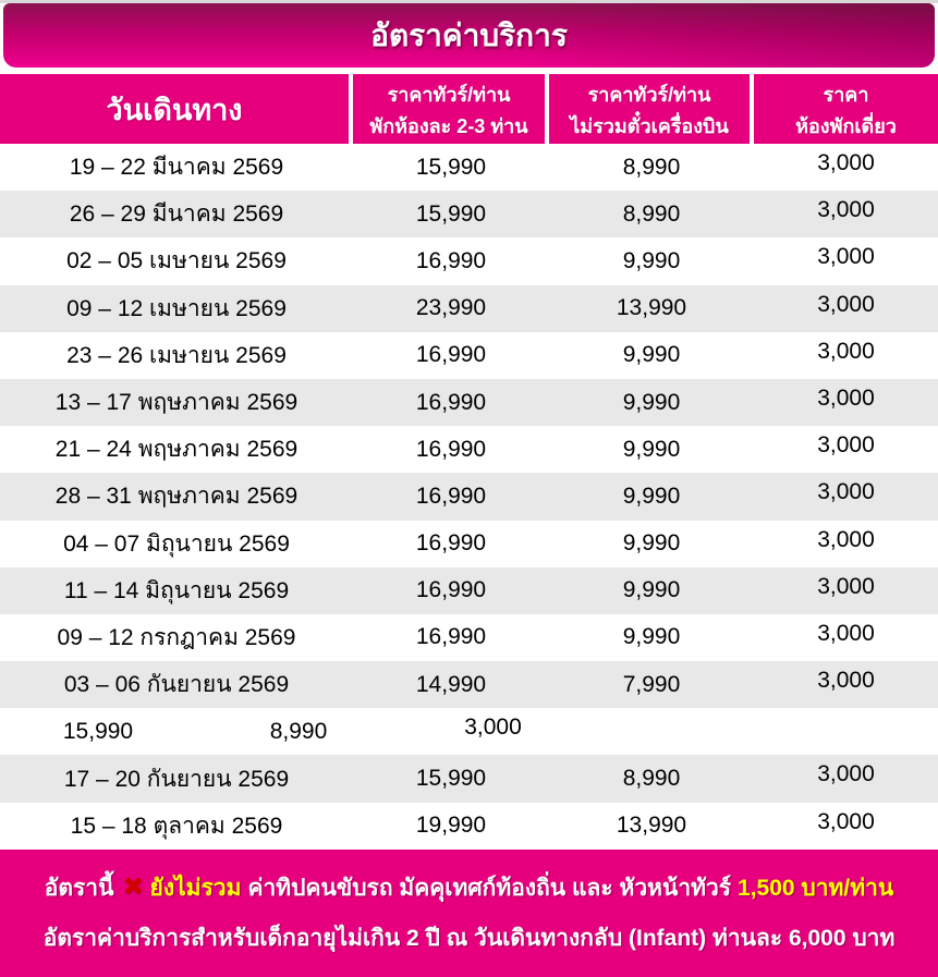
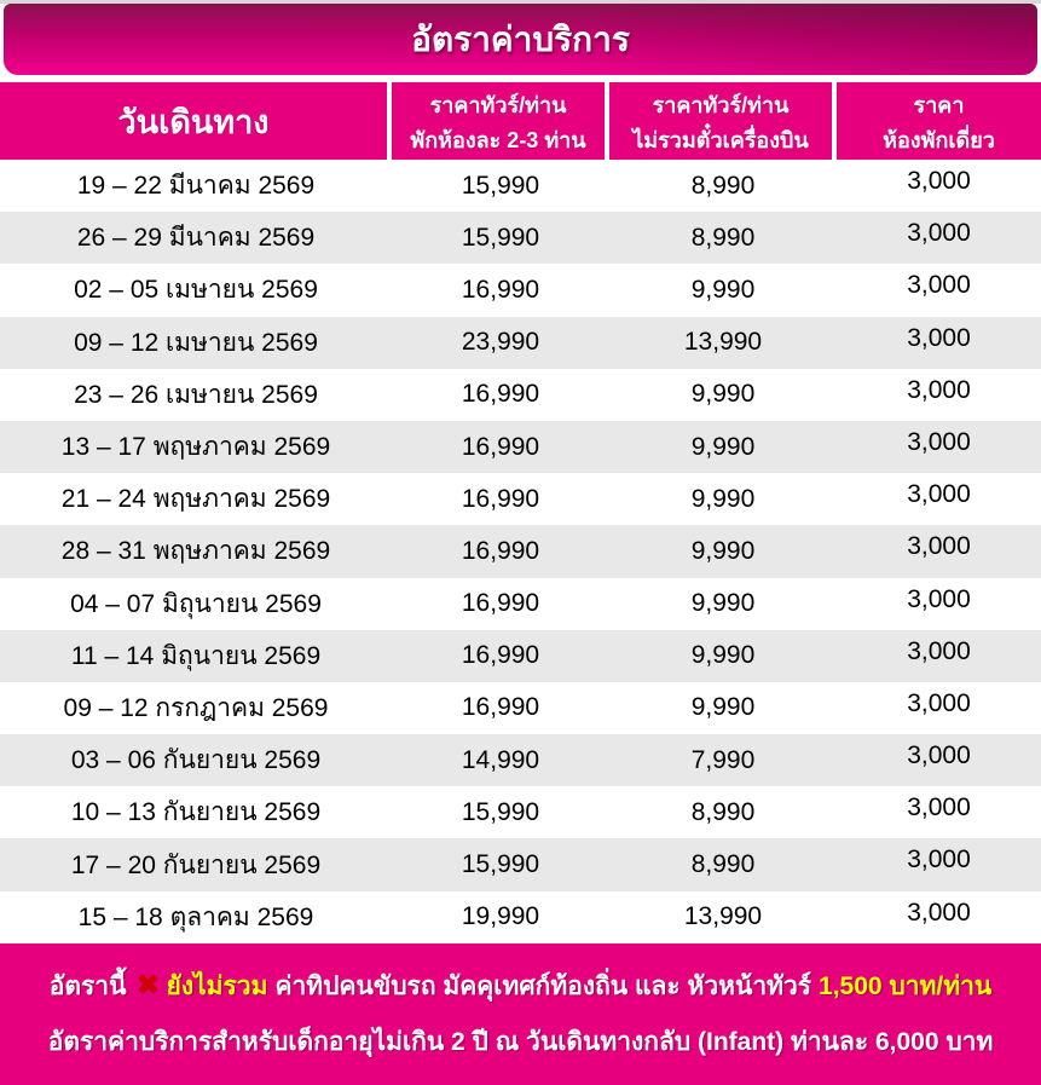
  อัตราค่าบริการ
  วันเดินทาง
  ราคาทัวร์/ท่าน
  พักห้องละ 2-3 ท่าน
  ราคาทัวร์/ท่าน
  ไม่รวมตั๋วเครื่องบิน
  ราคา
  ห้องพักเดี่ยว
  19 – 22 มีนาคม 2569
  15,990
  8,990
  3,000
  26 – 29 มีนาคม 2569
  15,990
  8,990
  3,000
  02 – 05 เมษายน 2569
  16,990
  9,990
  3,000
  09 – 12 เมษายน 2569
  23,990
  13,990
  3,000
  23 – 26 เมษายน 2569
  16,990
  9,990
  3,000
  13 – 17 พฤษภาคม 2569
  16,990
  9,990
  3,000
  21 – 24 พฤษภาคม 2569
  16,990
  9,990
  3,000
  28 – 31 พฤษภาคม 2569
  16,990
  9,990
  3,000
  04 – 07 มิถุนายน 2569
  16,990
  9,990
  3,000
  11 – 14 มิถุนายน 2569
  16,990
  9,990
  3,000
  09 – 12 กรกฎาคม 2569
  16,990
  9,990
  3,000
  03 – 06 กันยายน 2569
  14,990
  7,990
  3,000
+ 10 – 13 กันยายน 2569
  15,990
  8,990
  3,000
  17 – 20 กันยายน 2569
  15,990
  8,990
  3,000
  15 – 18 ตุลาคม 2569
  19,990
  13,990
  3,000
  อัตรานี้ ✖ ยังไม่รวม ค่าทิปคนขับรถ มัคคุเทศก์ท้องถิ่น และ หัวหน้าทัวร์ 1,500 บาท/ท่าน
  อัตราค่าบริการสำหรับเด็กอายุไม่เกิน 2 ปี ณ วันเดินทางกลับ (Infant) ท่านละ 6,000 บาท
